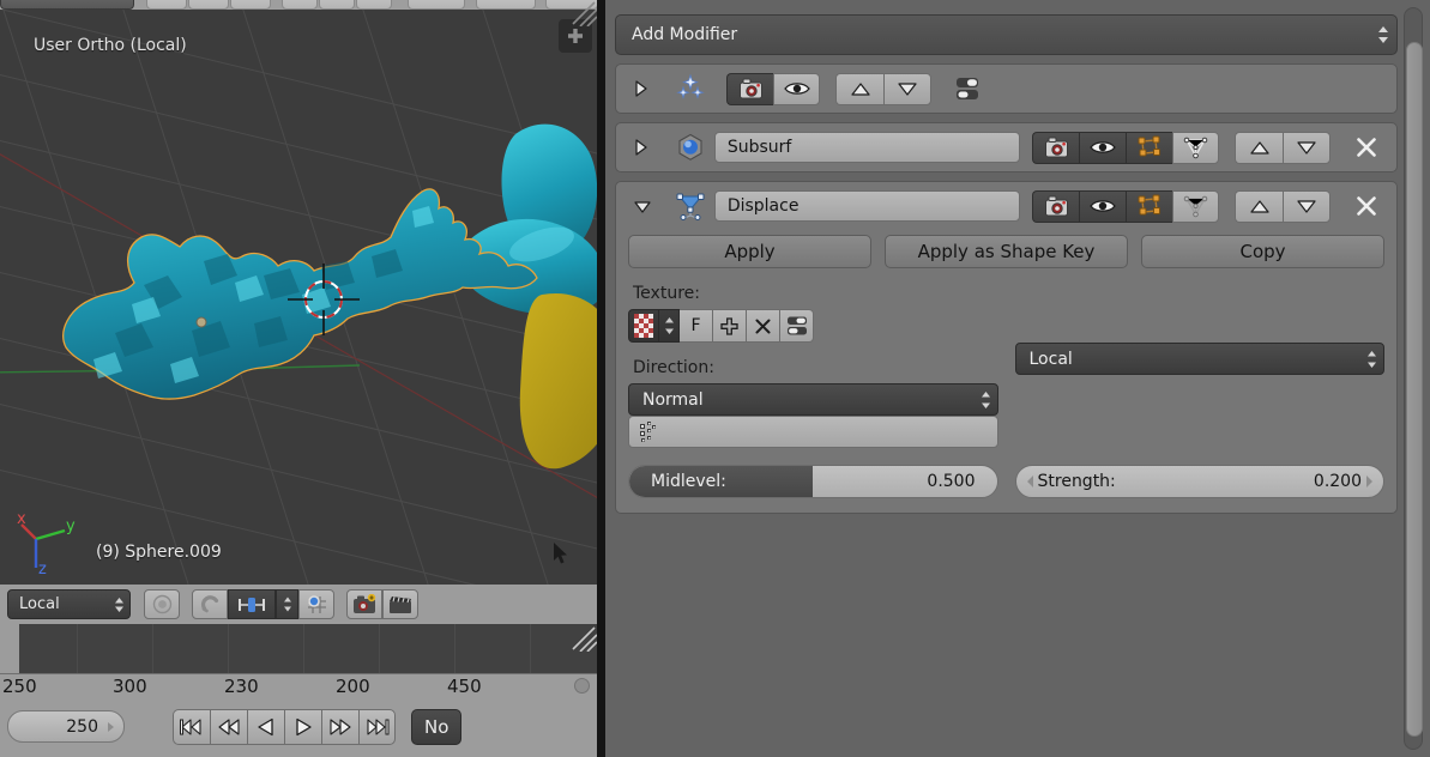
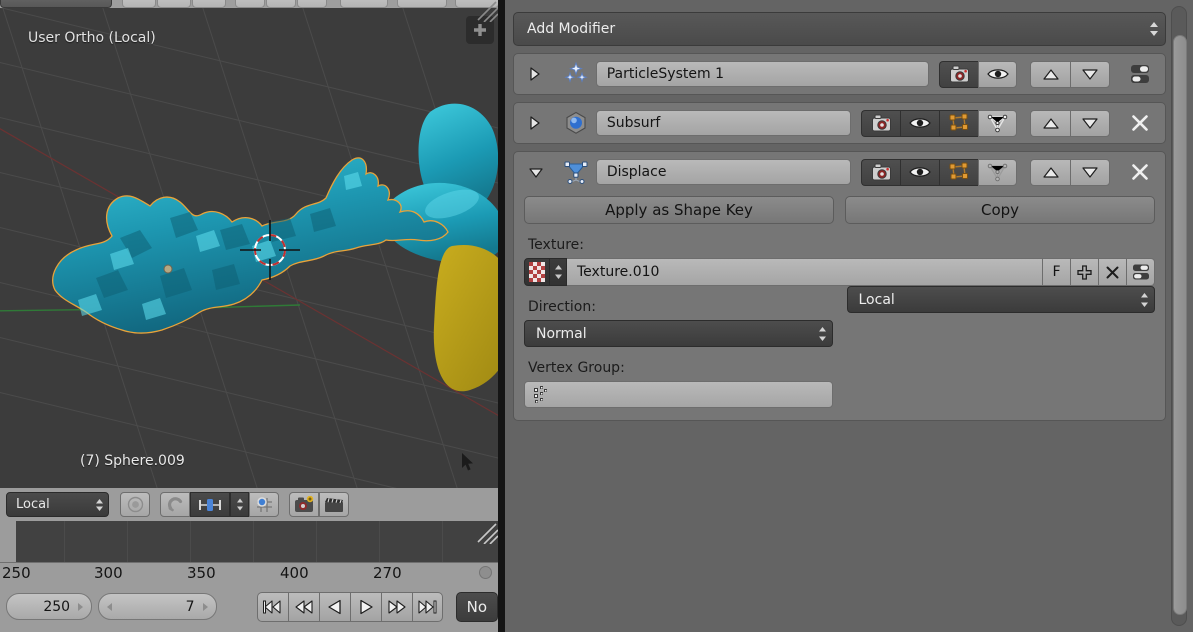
  User Ortho (Local)
- (9) Sphere.009
+ (7) Sphere.009
- x
- y
- z
  Local
  250
  300
- 230
+ 350
- 200
+ 400
- 450
+ 270
  250
+ 7
  No
  Add Modifier
+ ParticleSystem 1
  Subsurf
  Displace
- Apply
  Apply as Shape Key
  Copy
  Texture:
+ Texture.010
  F
  Direction:
  Normal
+ Vertex Group:
  Local
- Midlevel:
- 0.500
- Strength:
- 0.200
